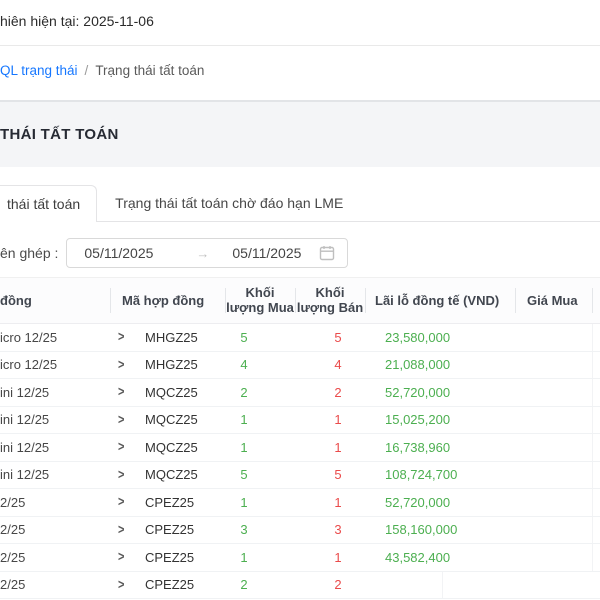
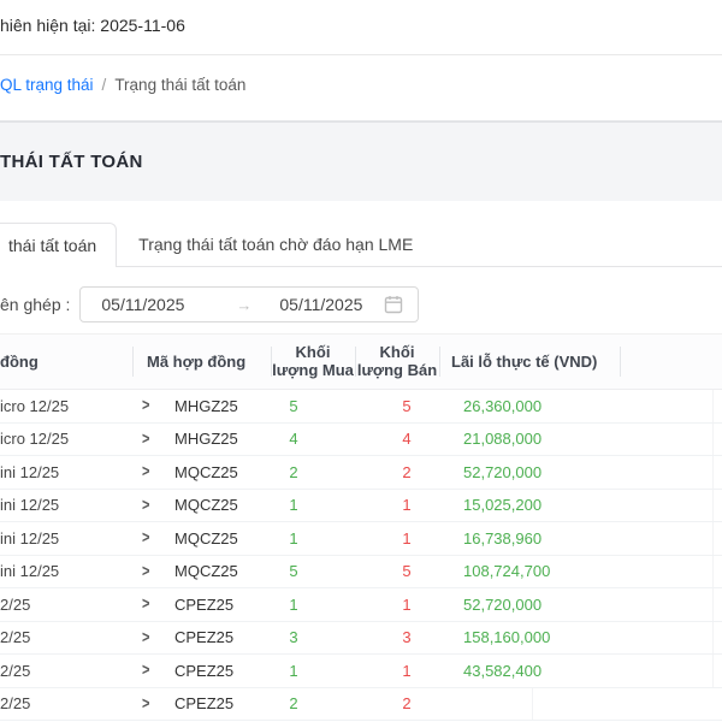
  hiên hiện tại: 2025-11-06
  QL trạng thái / Trạng thái tất toán
  THÁI TẤT TOÁN
  thái tất toán
  Trạng thái tất toán chờ đáo hạn LME
  ên ghép :
  05/11/2025
  →
  05/11/2025
  đồng
  Mã hợp đồng
  Khối lượng Mua
  Khối lượng Bán
- Lãi lỗ đồng tế (VND)
+ Lãi lỗ thực tế (VND)
- Giá Mua
  icro 12/25
  >
  MHGZ25
  5
  5
- 23,580,000
+ 26,360,000
  icro 12/25
  >
  MHGZ25
  4
  4
  21,088,000
  ini 12/25
  >
  MQCZ25
  2
  2
  52,720,000
  ini 12/25
  >
  MQCZ25
  1
  1
  15,025,200
  ini 12/25
  >
  MQCZ25
  1
  1
  16,738,960
  ini 12/25
  >
  MQCZ25
  5
  5
  108,724,700
  2/25
  >
  CPEZ25
  1
  1
  52,720,000
  2/25
  >
  CPEZ25
  3
  3
  158,160,000
  2/25
  >
  CPEZ25
  1
  1
  43,582,400
  2/25
  >
  CPEZ25
  2
  2
